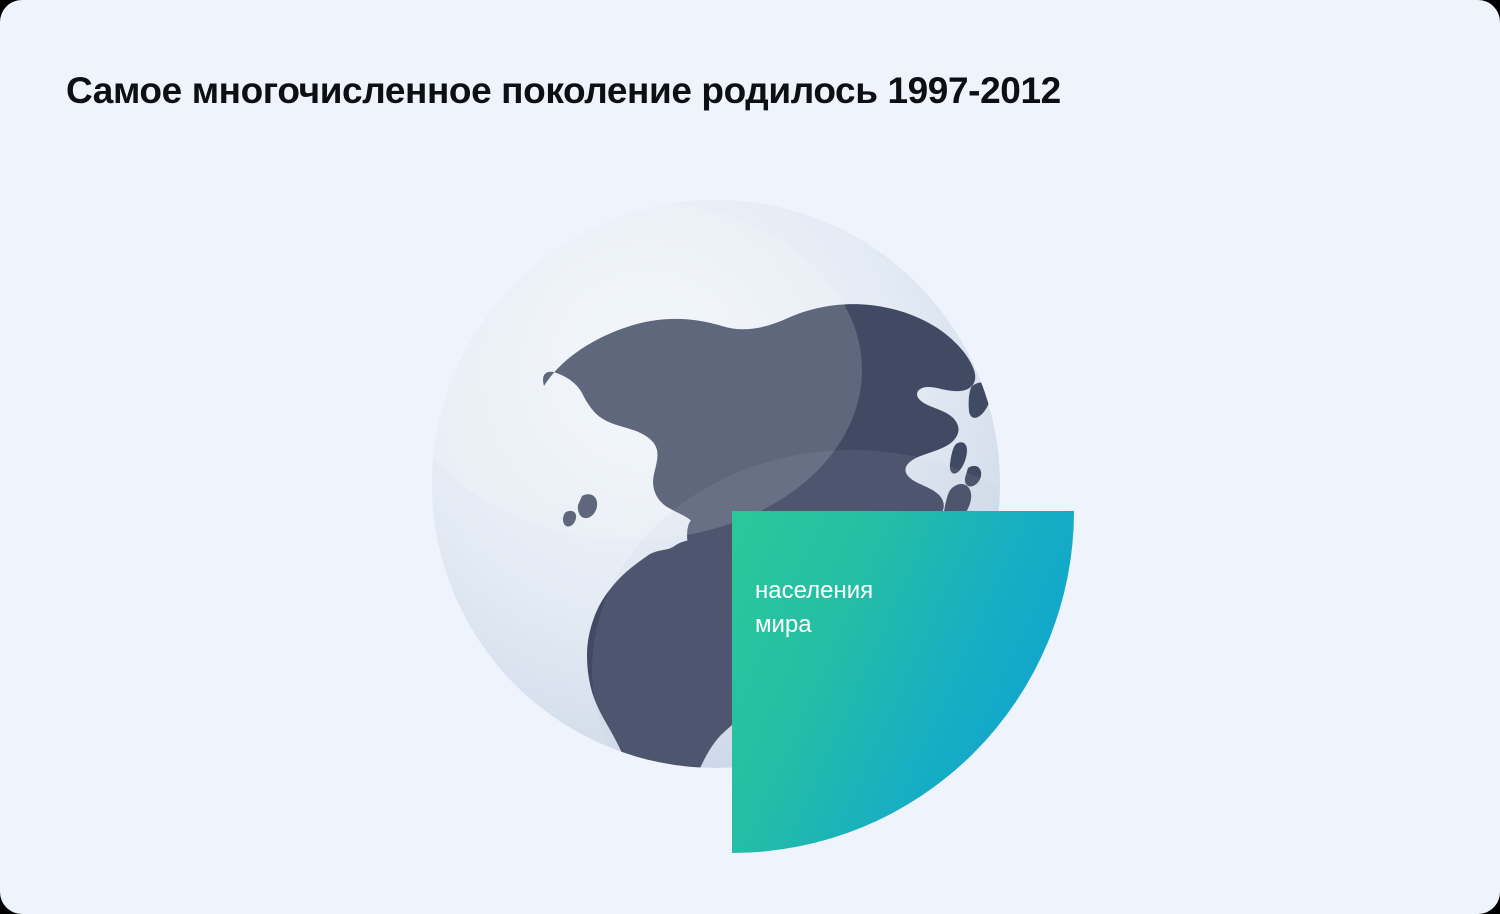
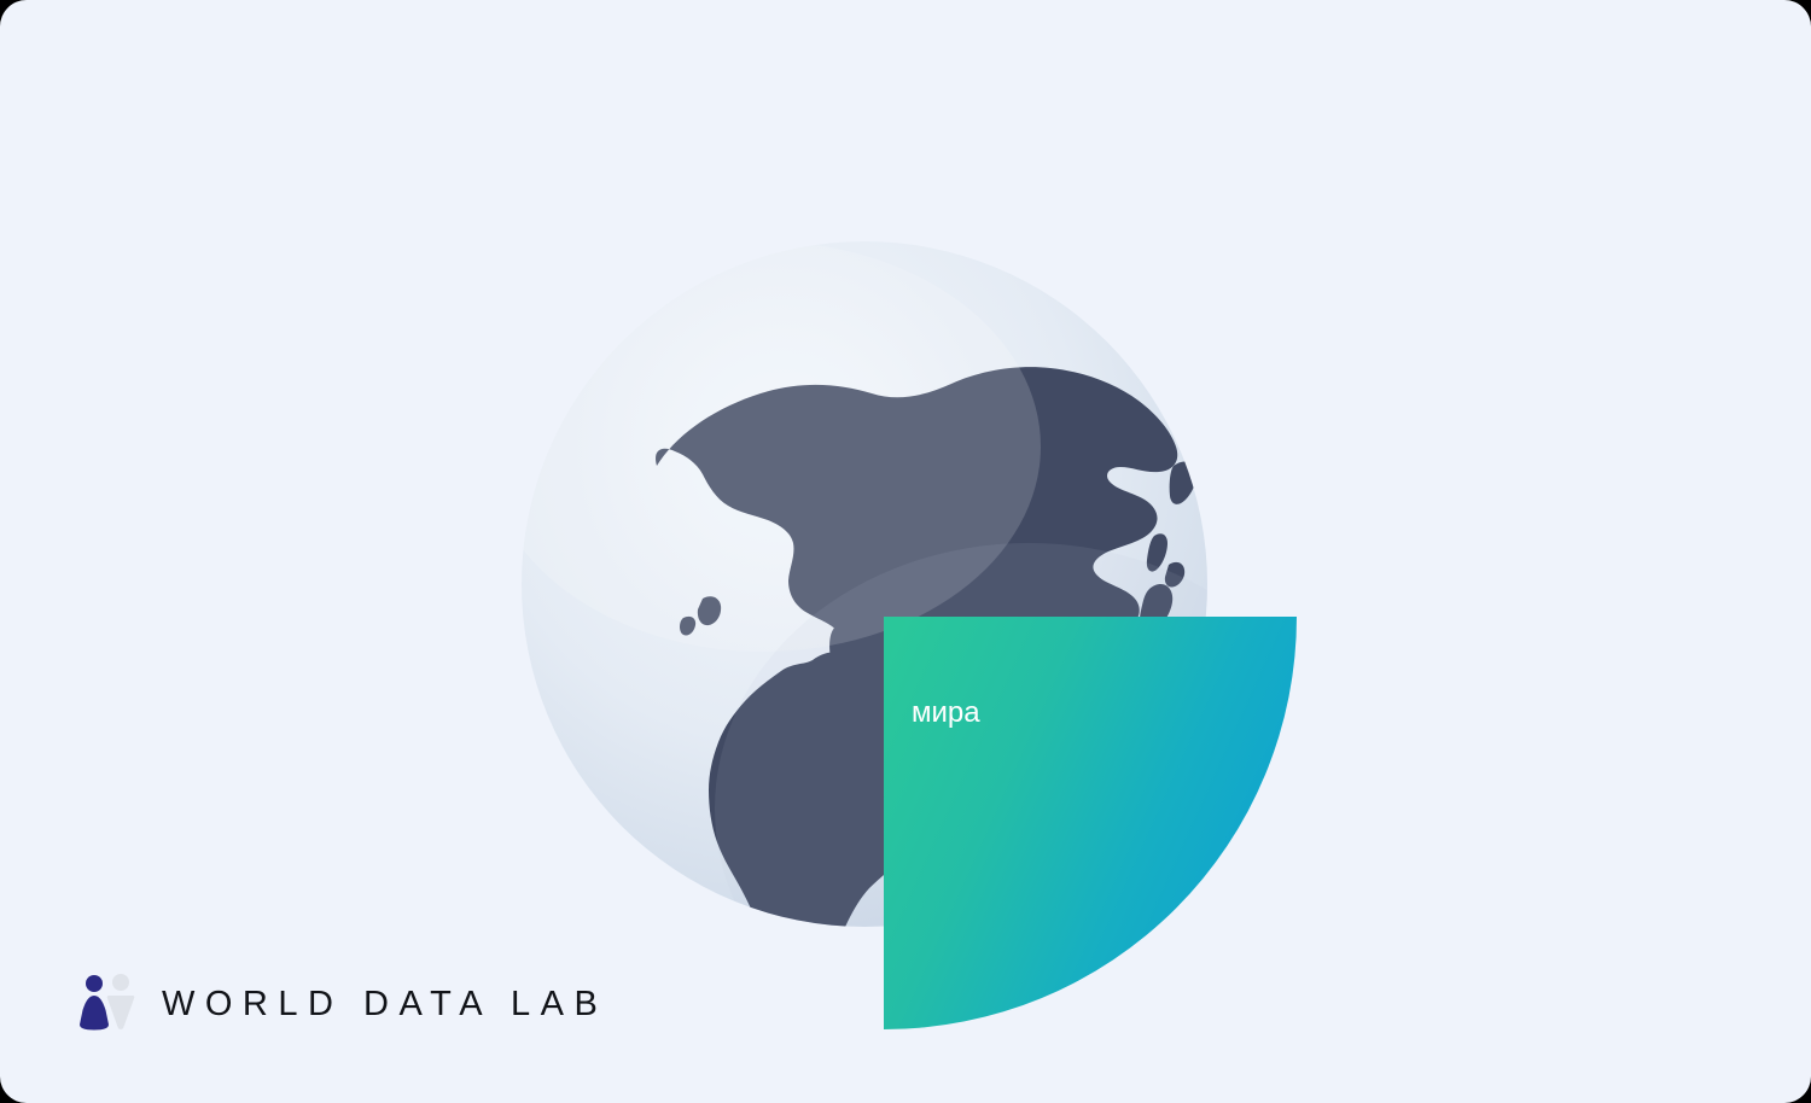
- Самое многочисленное поколение родилось 1997-2012
- населения
  мира
+ WORLD DATA LAB
